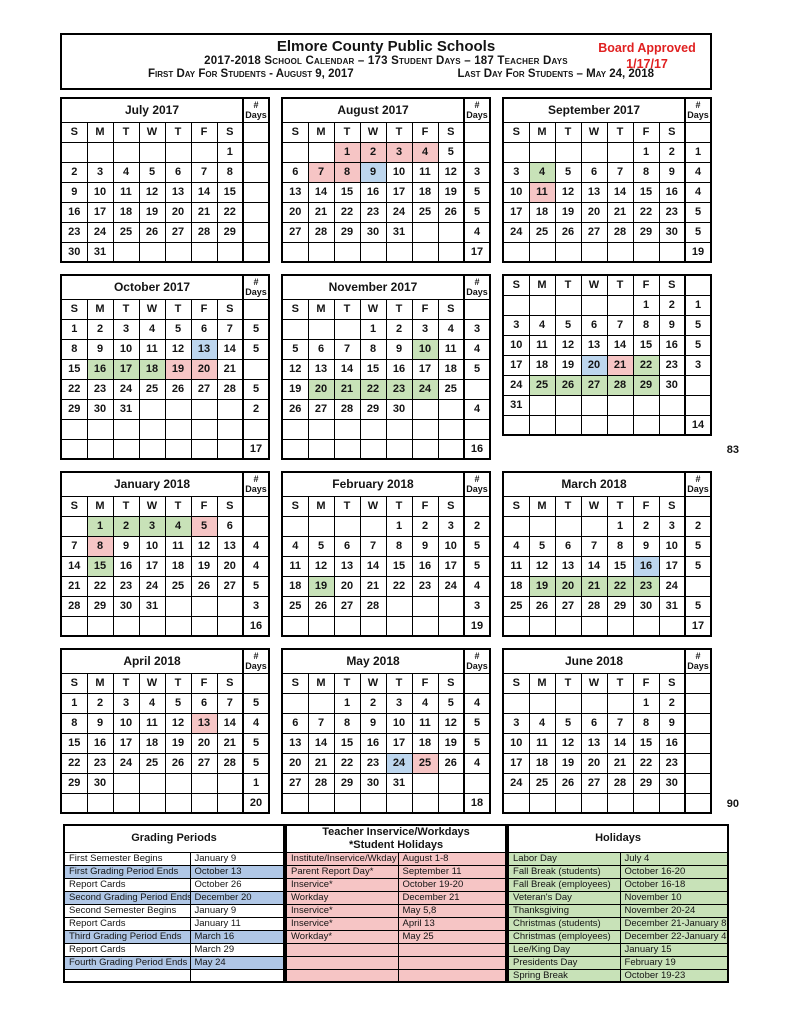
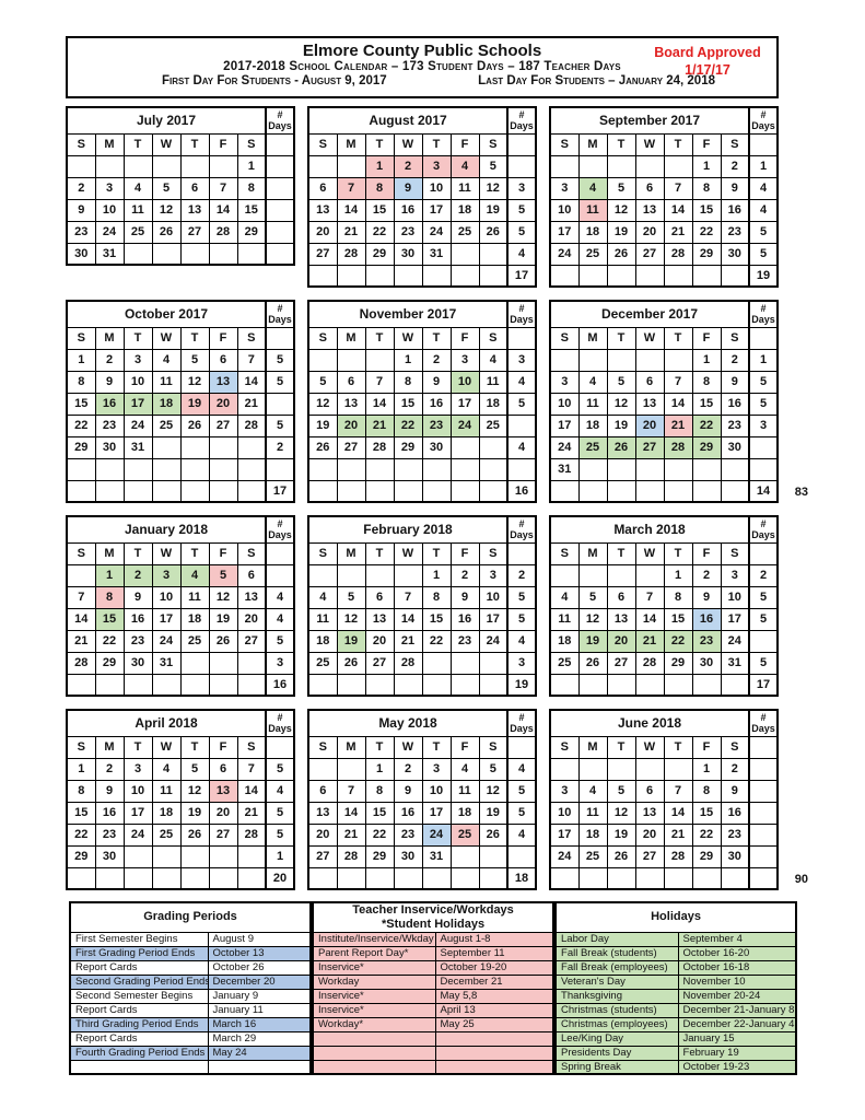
  Elmore County Public Schools
  2017-2018 School Calendar – 173 Student Days – 187 Teacher Days
  First Day For Students - August 9, 2017
- Last Day For Students – May 24, 2018
+ Last Day For Students – January 24, 2018
  Board Approved
  1/17/17
  July 2017	#Days
  S	M	T	W	T	F	S
  						1
  2	3	4	5	6	7	8
  9	10	11	12	13	14	15
- 16	17	18	19	20	21	22
  23	24	25	26	27	28	29
  30	31
  August 2017	#Days
  S	M	T	W	T	F	S
  		1	2	3	4	5
  6	7	8	9	10	11	12	3
  13	14	15	16	17	18	19	5
  20	21	22	23	24	25	26	5
  27	28	29	30	31			4
  							17
  September 2017	#Days
  S	M	T	W	T	F	S
  					1	2	1
  3	4	5	6	7	8	9	4
  10	11	12	13	14	15	16	4
  17	18	19	20	21	22	23	5
  24	25	26	27	28	29	30	5
  							19
  October 2017	#Days
  S	M	T	W	T	F	S
  1	2	3	4	5	6	7	5
  8	9	10	11	12	13	14	5
  15	16	17	18	19	20	21
  22	23	24	25	26	27	28	5
  29	30	31					2
  							17
  November 2017	#Days
  S	M	T	W	T	F	S
  			1	2	3	4	3
  5	6	7	8	9	10	11	4
  12	13	14	15	16	17	18	5
  19	20	21	22	23	24	25
  26	27	28	29	30			4
  							16
+ December 2017	#Days
  S	M	T	W	T	F	S
  					1	2	1
  3	4	5	6	7	8	9	5
  10	11	12	13	14	15	16	5
  17	18	19	20	21	22	23	3
  24	25	26	27	28	29	30
  31
  							14
  83
  January 2018	#Days
  S	M	T	W	T	F	S
  	1	2	3	4	5	6
  7	8	9	10	11	12	13	4
  14	15	16	17	18	19	20	4
  21	22	23	24	25	26	27	5
  28	29	30	31				3
  							16
  February 2018	#Days
  S	M	T	W	T	F	S
  				1	2	3	2
  4	5	6	7	8	9	10	5
  11	12	13	14	15	16	17	5
  18	19	20	21	22	23	24	4
  25	26	27	28				3
  							19
  March 2018	#Days
  S	M	T	W	T	F	S
  				1	2	3	2
  4	5	6	7	8	9	10	5
  11	12	13	14	15	16	17	5
  18	19	20	21	22	23	24
  25	26	27	28	29	30	31	5
  							17
  April 2018	#Days
  S	M	T	W	T	F	S
  1	2	3	4	5	6	7	5
  8	9	10	11	12	13	14	4
  15	16	17	18	19	20	21	5
  22	23	24	25	26	27	28	5
  29	30						1
  							20
  May 2018	#Days
  S	M	T	W	T	F	S
  		1	2	3	4	5	4
  6	7	8	9	10	11	12	5
  13	14	15	16	17	18	19	5
  20	21	22	23	24	25	26	4
  27	28	29	30	31
  							18
  June 2018	#Days
  S	M	T	W	T	F	S
  					1	2
  3	4	5	6	7	8	9
  10	11	12	13	14	15	16
  17	18	19	20	21	22	23
  24	25	26	27	28	29	30
  90
  Grading Periods
- First Semester Begins	January 9
+ First Semester Begins	August 9
  First Grading Period Ends	October 13
  Report Cards	October 26
  Second Grading Period Ends	December 20
  Second Semester Begins	January 9
  Report Cards	January 11
  Third Grading Period Ends	March 16
  Report Cards	March 29
  Fourth Grading Period Ends	May 24
  Teacher Inservice/Workdays *Student Holidays
  Institute/Inservice/Wkday	August 1-8
  Parent Report Day*	September 11
  Inservice*	October 19-20
  Workday	December 21
  Inservice*	May 5,8
  Inservice*	April 13
  Workday*	May 25
  Holidays
- Labor Day	July 4
+ Labor Day	September 4
  Fall Break (students)	October 16-20
  Fall Break (employees)	October 16-18
  Veteran's Day	November 10
  Thanksgiving	November 20-24
  Christmas (students)	December 21-January 8
  Christmas (employees)	December 22-January 4
  Lee/King Day	January 15
  Presidents Day	February 19
  Spring Break	October 19-23
